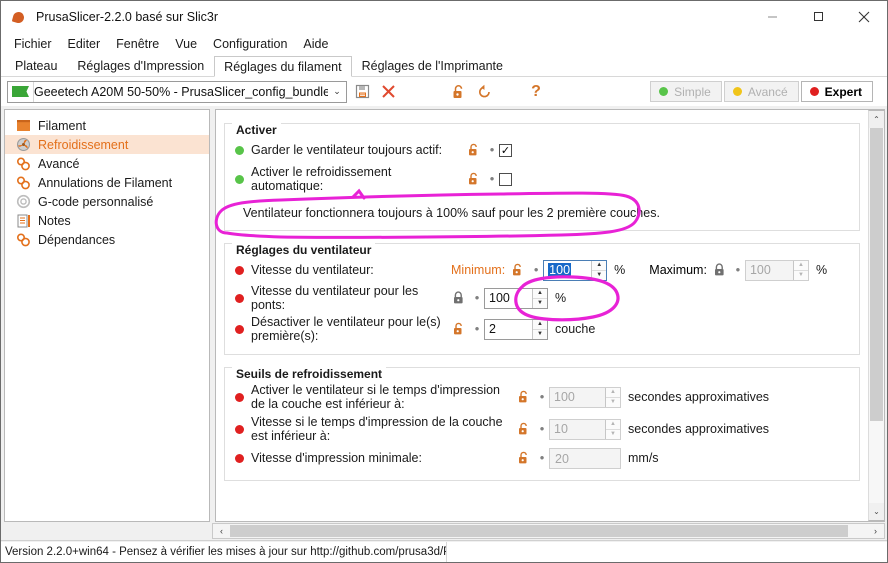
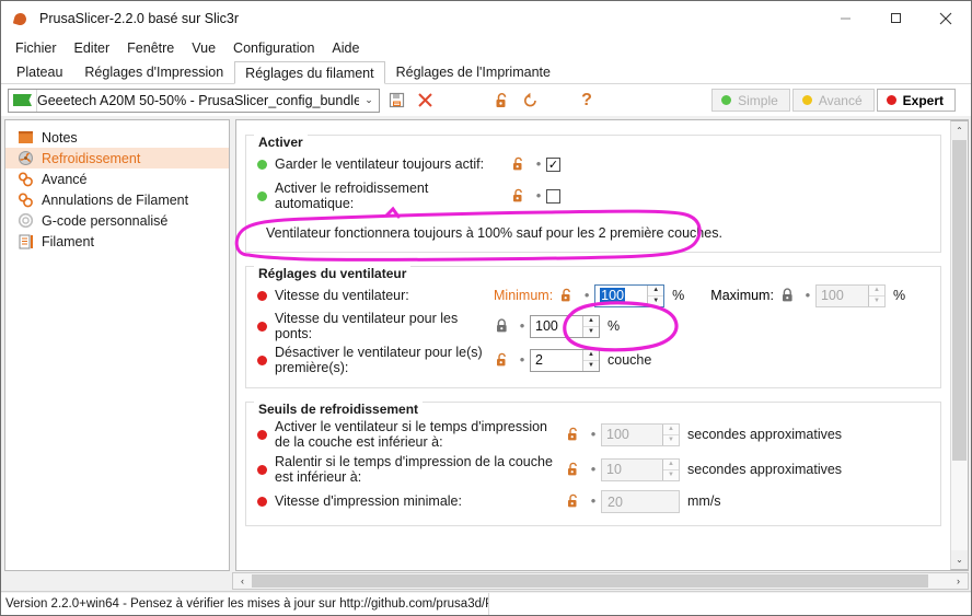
  PrusaSlicer-2.2.0 basé sur Slic3r
  Fichier
  Editer
  Fenêtre
  Vue
  Configuration
  Aide
  Plateau
  Réglages d'Impression
  Réglages du filament
  Réglages de l'Imprimante
  Geeetech A20M 50-50% - PrusaSlicer_config_bundle
  ⌄
  ?
  Simple
  Avancé
  Expert
- Filament
+ Notes
  Refroidissement
  Avancé
  Annulations de Filament
  G-code personnalisé
- Notes
+ Filament
- Dépendances
  Activer
  Garder le ventilateur toujours actif:
  •
  ✓
  Activer le refroidissement automatique:
  •
  Ventilateur fonctionnera toujours à 100% sauf pour les 2 première couces.
  Réglages du ventilateur
  Vitesse du ventilateur:
  Minimum:
  •
  100
  %
  Maximum:
  •
  100
  %
  Vitesse du ventilateur pour les ponts:
  •
  100
  %
  Désactiver le ventilateur pour le(s) première(s):
  •
  2
  couche
  Seuils de refroidissement
  Activer le ventilateur si le temps d'impression de la couche est inférieur à:
  •
  100
  secondes approximatives
- Vitesse si le temps d'impression de la couche est inférieur à:
+ Ralentir si le temps d'impression de la couche est inférieur à:
  •
  10
  secondes approximatives
  Vitesse d'impression minimale:
  •
  20
  mm/s
  ⌃
  ⌄
  ‹
  ›
  Version 2.2.0+win64 - Pensez à vérifier les mises à jour sur http://github.com/prusa3d/
